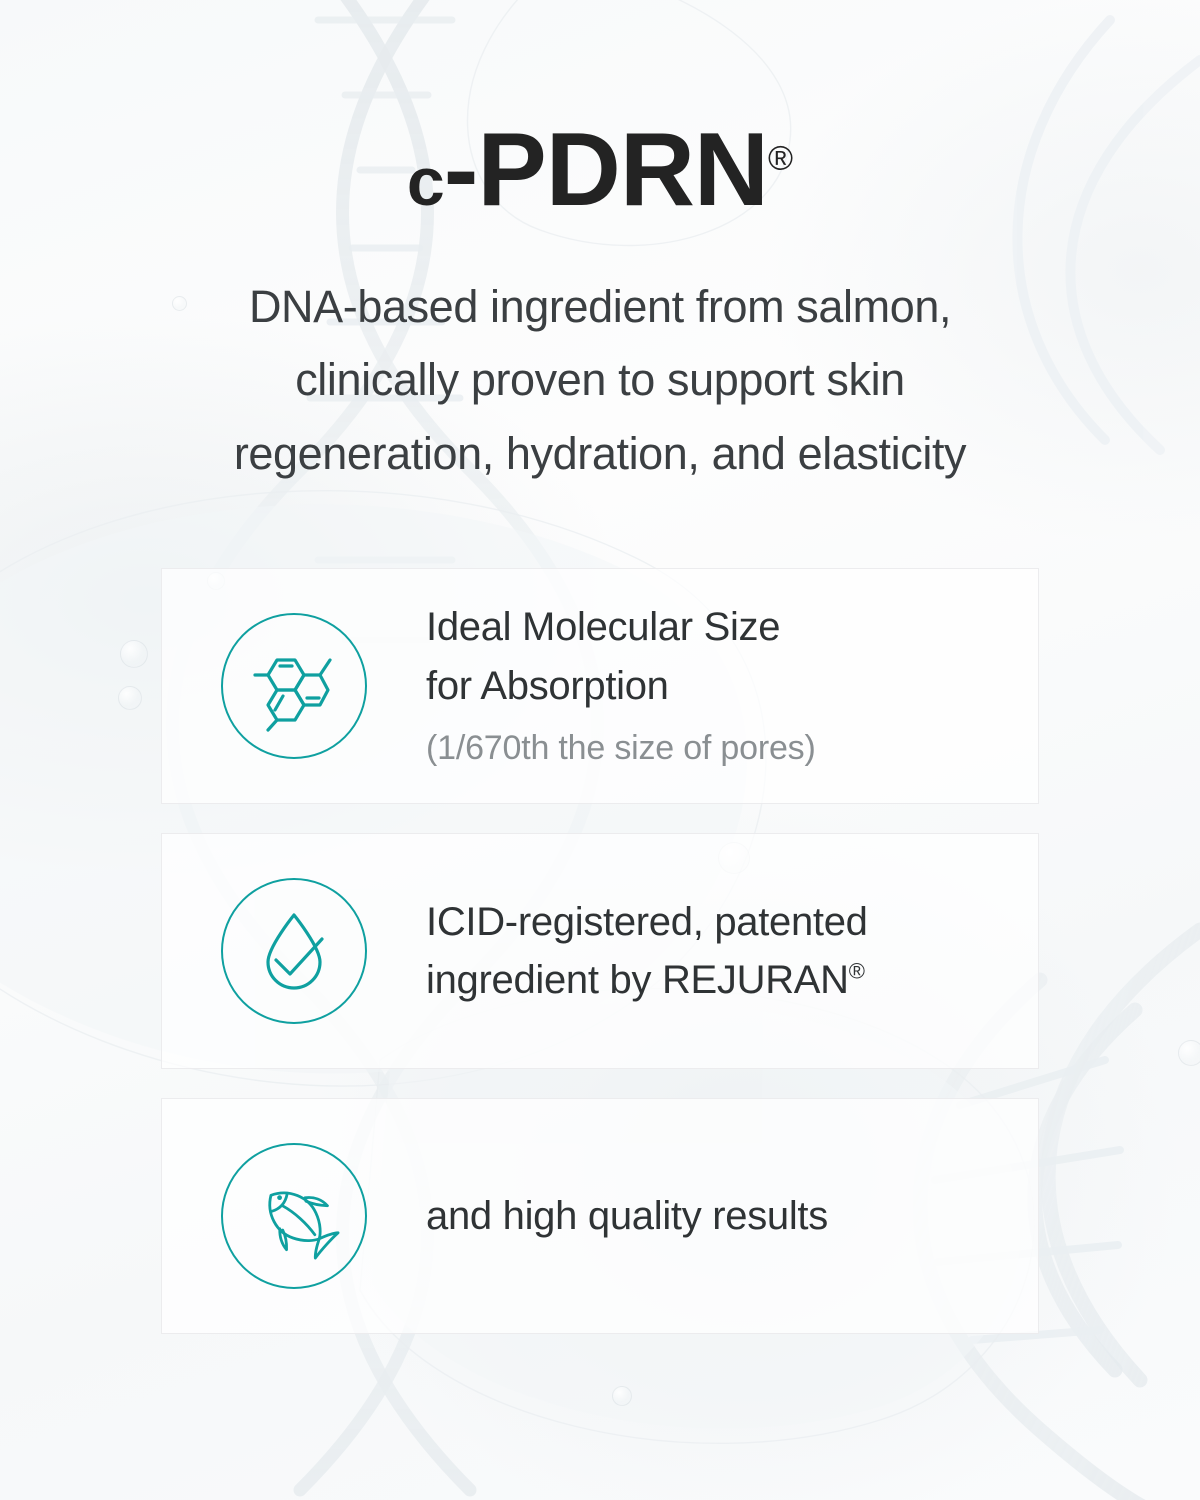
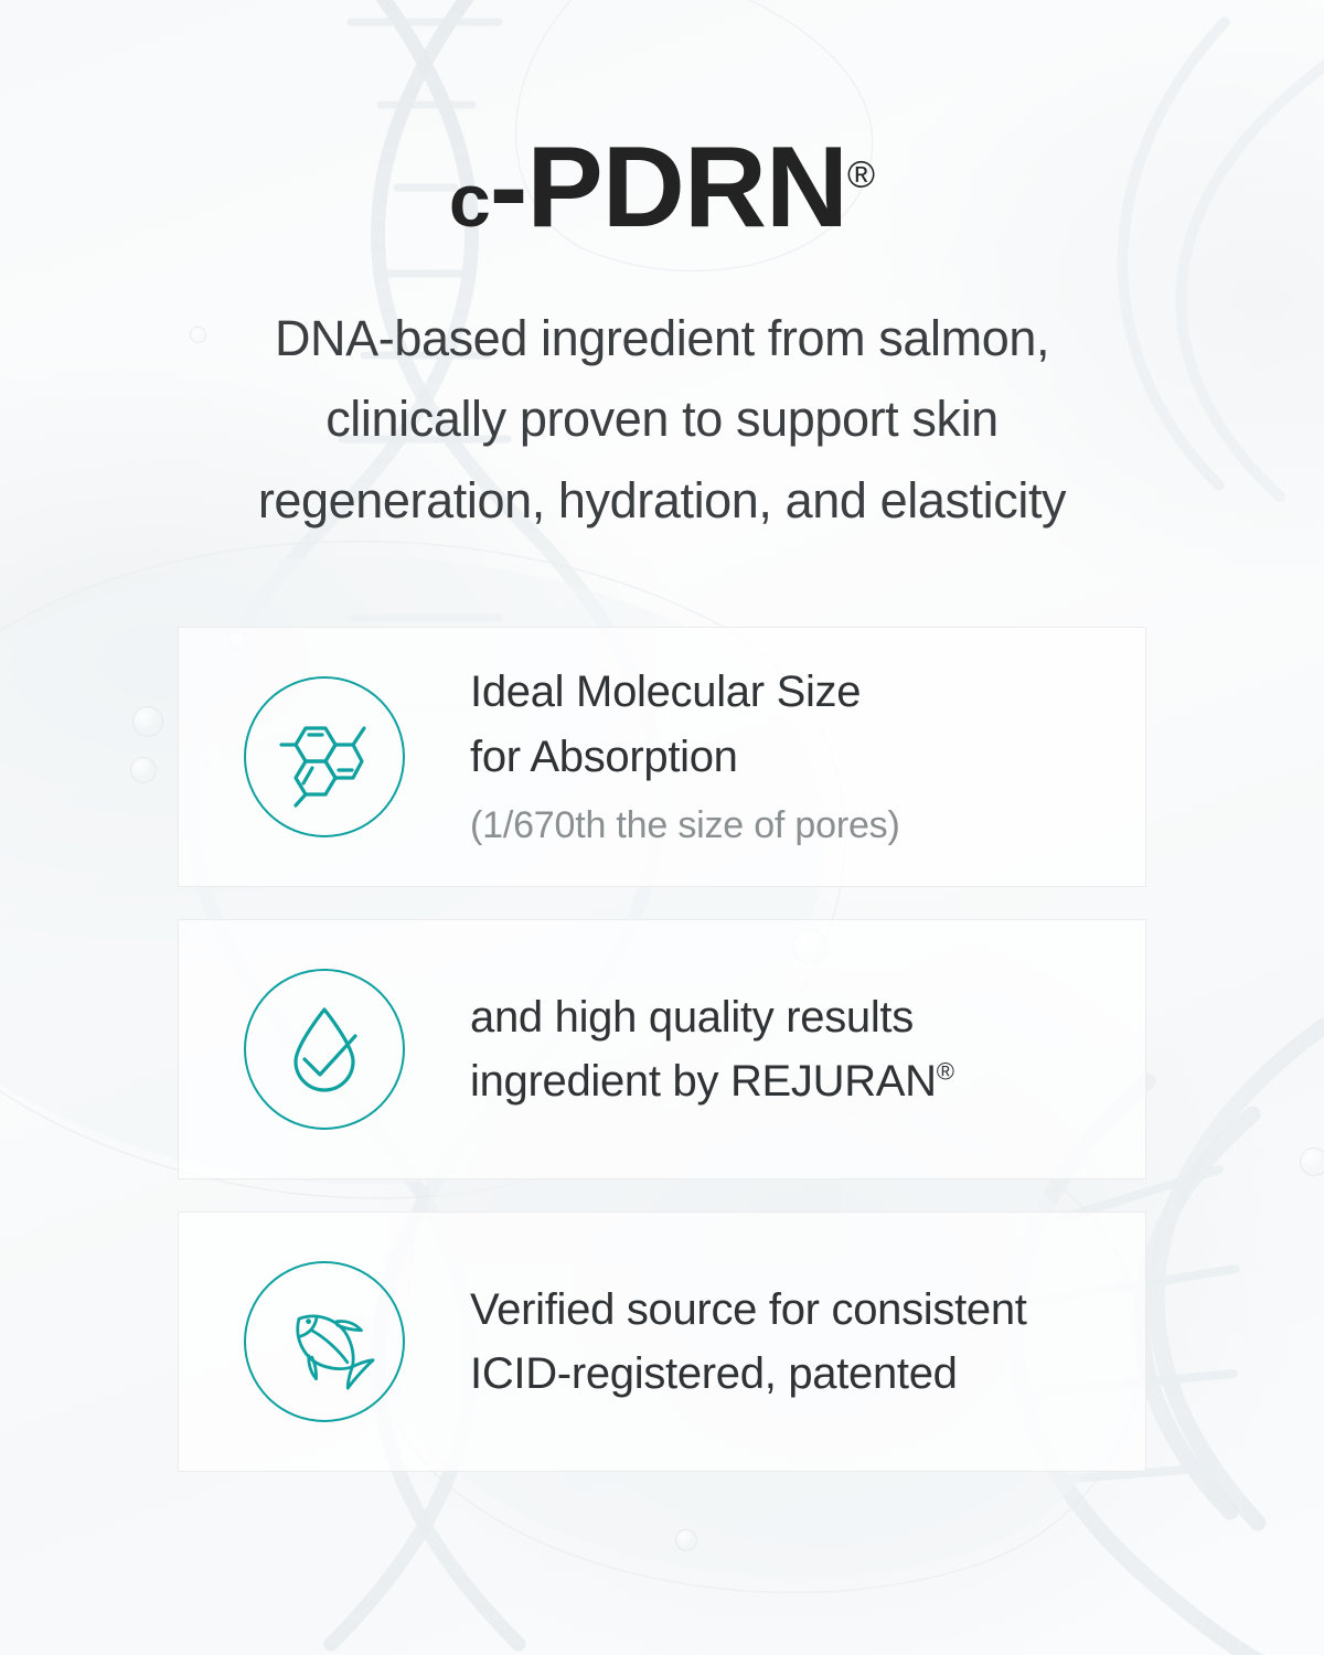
  c-PDRN®
  DNA-based ingredient from salmon,
  clinically proven to support skin
  regeneration, hydration, and elasticity
  Ideal Molecular Size
  for Absorption
  (1/670th the size of pores)
- ICID-registered, patented
+ and high quality results
  ingredient by REJURAN®
+ Verified source for consistent
- and high quality results
+ ICID-registered, patented
